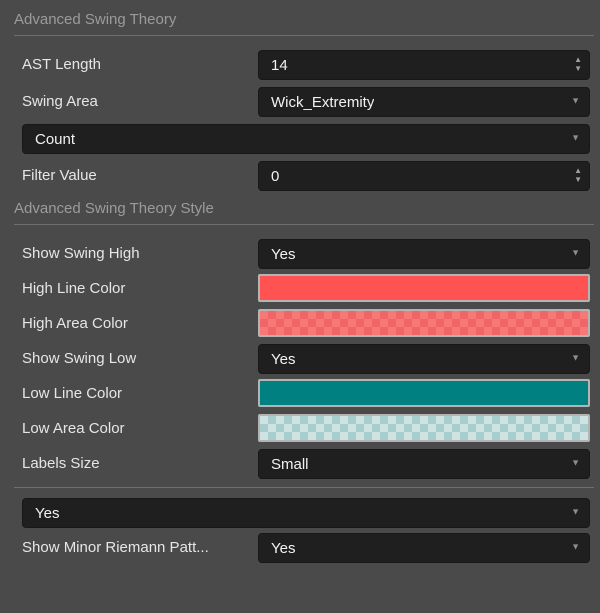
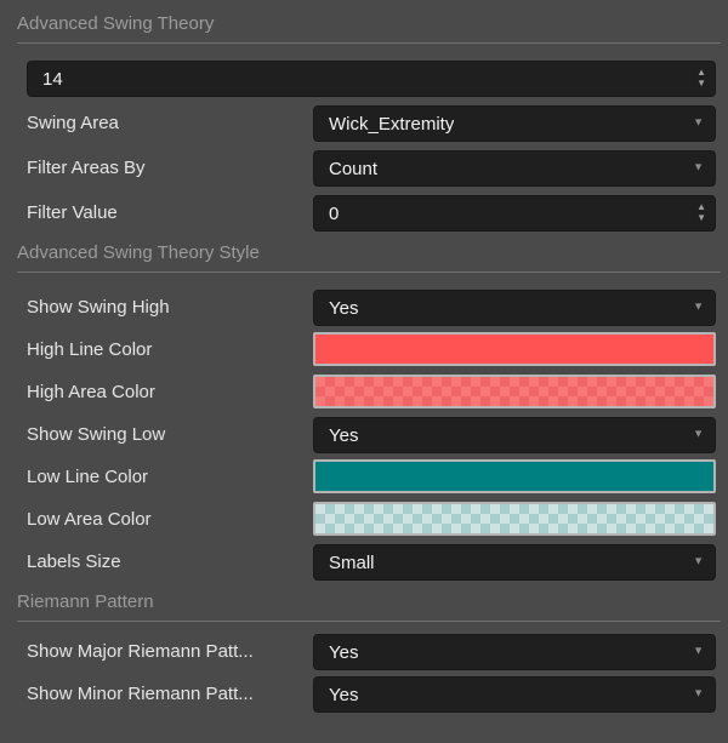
  Advanced Swing Theory
- AST Length
  14
  ▲
  ▼
  Swing Area
  Wick_Extremity
  ▼
+ Filter Areas By
  Count
  ▼
  Filter Value
  0
  ▲
  ▼
  Advanced Swing Theory Style
  Show Swing High
  Yes
  ▼
  High Line Color
  High Area Color
  Show Swing Low
  Yes
  ▼
  Low Line Color
  Low Area Color
  Labels Size
  Small
  ▼
+ Riemann Pattern
+ Show Major Riemann Patt...
  Yes
  ▼
  Show Minor Riemann Patt...
  Yes
  ▼
